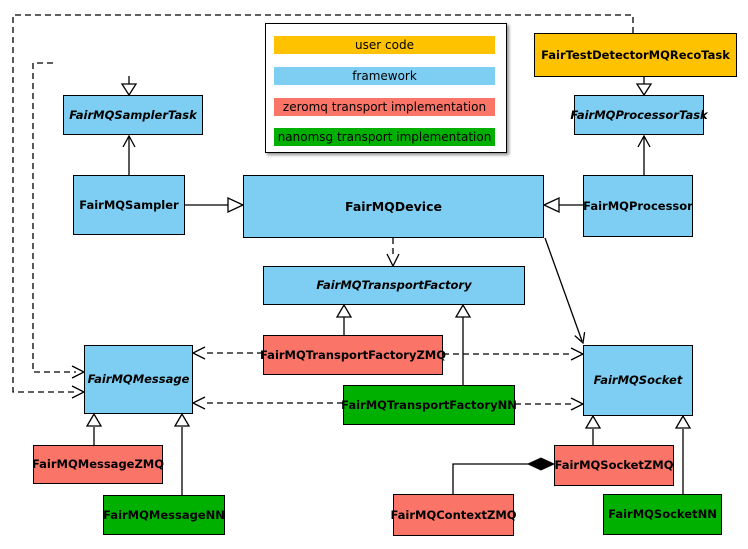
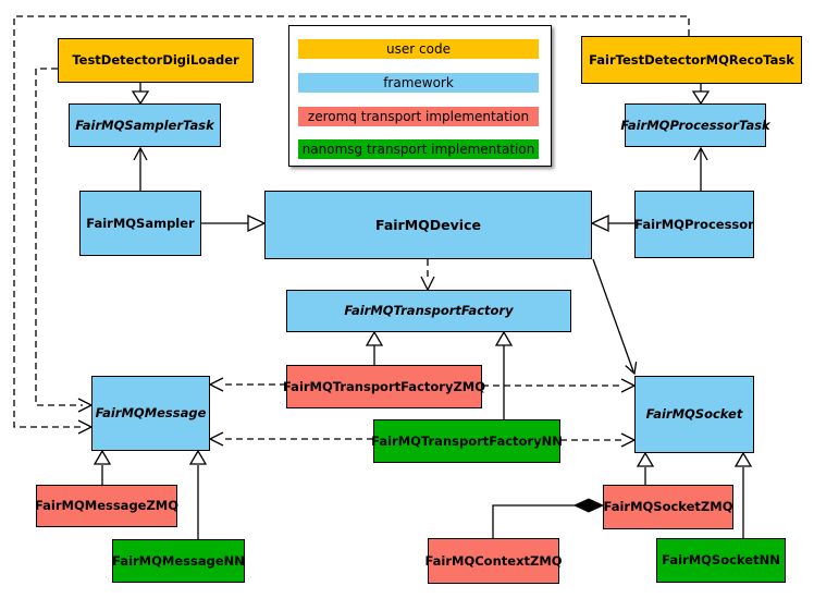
  user code
  framework
  zeromq transport implementation
  nanomsg transport implementation
+ TestDetectorDigiLoader
  FairTestDetectorMQRecoTask
  FairMQSamplerTask
  FairMQProcessorTask
  FairMQSampler
  FairMQDevice
  FairMQProcessor
  FairMQTransportFactory
  FairMQTransportFactoryZMQ
  FairMQTransportFactoryNN
  FairMQMessage
  FairMQSocket
  FairMQMessageZMQ
  FairMQMessageNN
  FairMQContextZMQ
  FairMQSocketZMQ
  FairMQSocketNN
